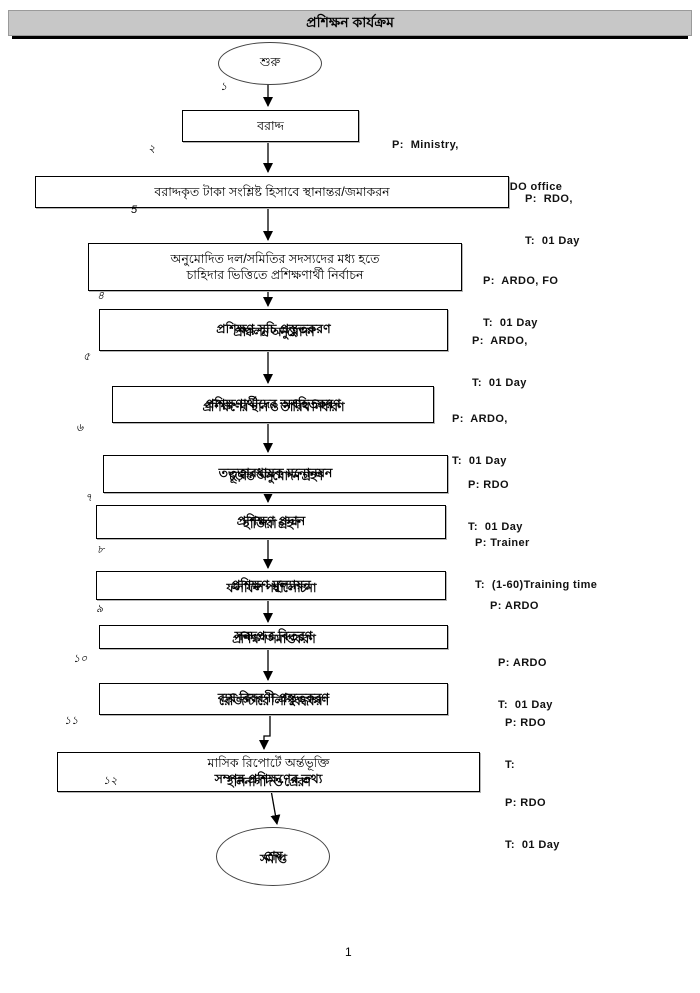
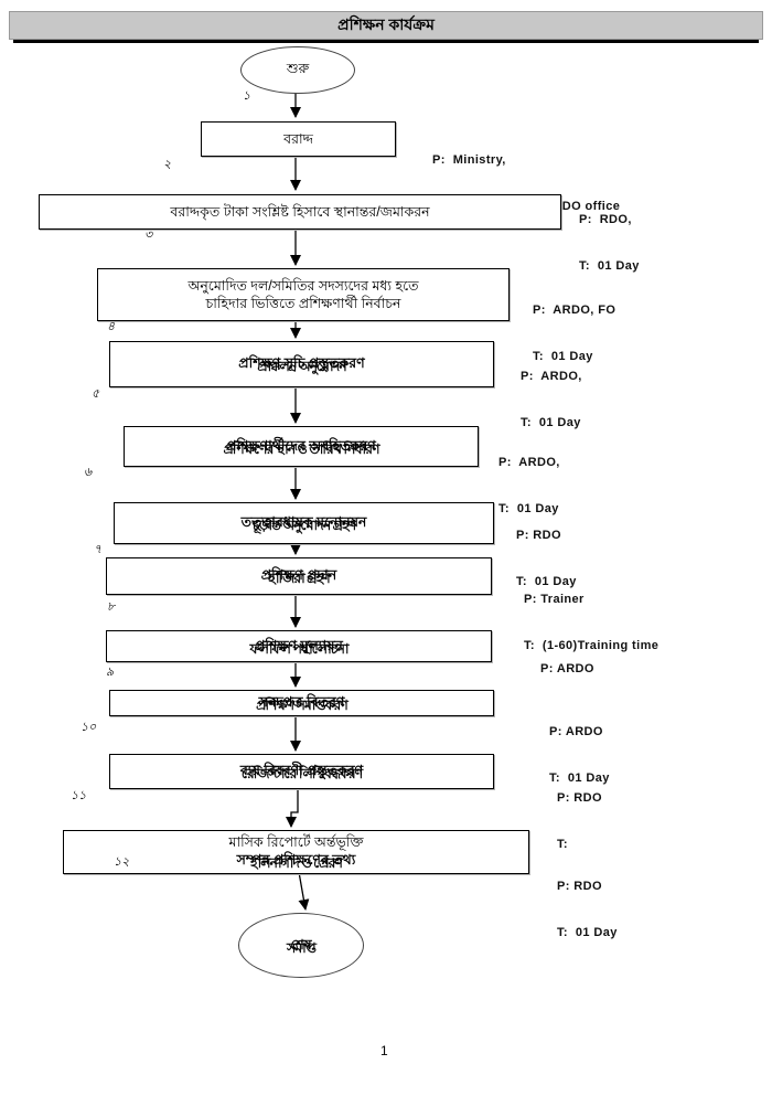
  প্রশিক্ষন কার্যক্রম
  শুরু
  ১
  বরাদ্দ
  P: Ministry,
  ২
  বরাদ্দকৃত টাকা সংশ্লিষ্ট হিসাবে স্থানান্তর/জমাকরন
  P: RDO,
  T: 01 Day
- 5
+ ৩
  অনুমোদিত দল/সমিতির সদস্যদের মধ্য হতে
  চাহিদার ভিত্তিতে প্রশিক্ষণার্থী নির্বাচন
  P: ARDO, FO
  T: 01 Day
  ৪
  প্রশিক্ষণ সূচি প্রস্তুতকরণ
  প্রাক্কলন অনুমোদন
  P: ARDO,
  T: 01 Day
  ৫
  প্রশিক্ষণার্থীদের অবহিতকরণ
  প্রশিক্ষণের স্থান ও তারিখ নির্ধারণ
  P: ARDO,
  T: 01 Day
  ৬
  তত্ত্বাবধায়ক মনোনয়ন
  চূড়ান্ত অনুমোদন গ্রহণ
  P: RDO
  T: 01 Day
  ৭
  প্রশিক্ষণ প্রদান
  হাজিরা গ্রহণ
  P: Trainer
  T: (1-60)Training time
  ৮
  প্রশিক্ষণ মূল্যায়ন
  ফলাফল পর্যালোচনা
  P: ARDO
  ৯
  সনদপত্র বিতরণ
  প্রশিক্ষণ সমাপ্তকরণ
  P: ARDO
  T: 01 Day
  ১০
  ব্যয় বিবরণী প্রস্তুতকরণ
  রেজিস্টারে লিপিবদ্ধকরণ
  P: RDO
  T:
  ১১
  মাসিক রিপোর্টে অর্ন্তভূক্তি
  সম্পন্ন প্রশিক্ষণের তথ্য
  হালনাগাদ ও প্রেরণ
  P: RDO
  T: 01 Day
  ১২
  শেষ
  সমাপ্ত
  1
